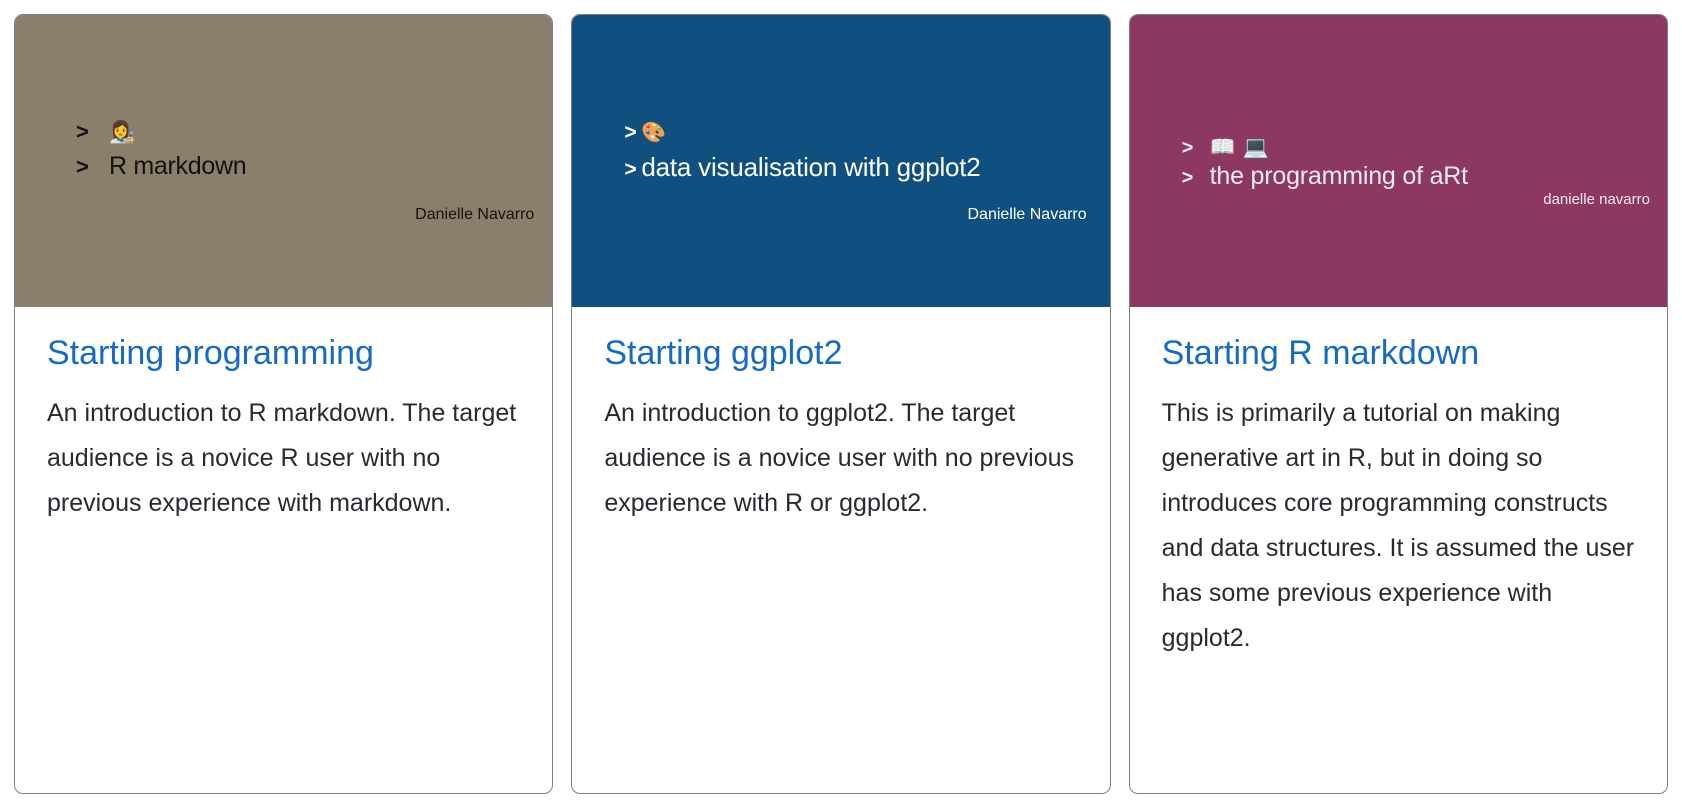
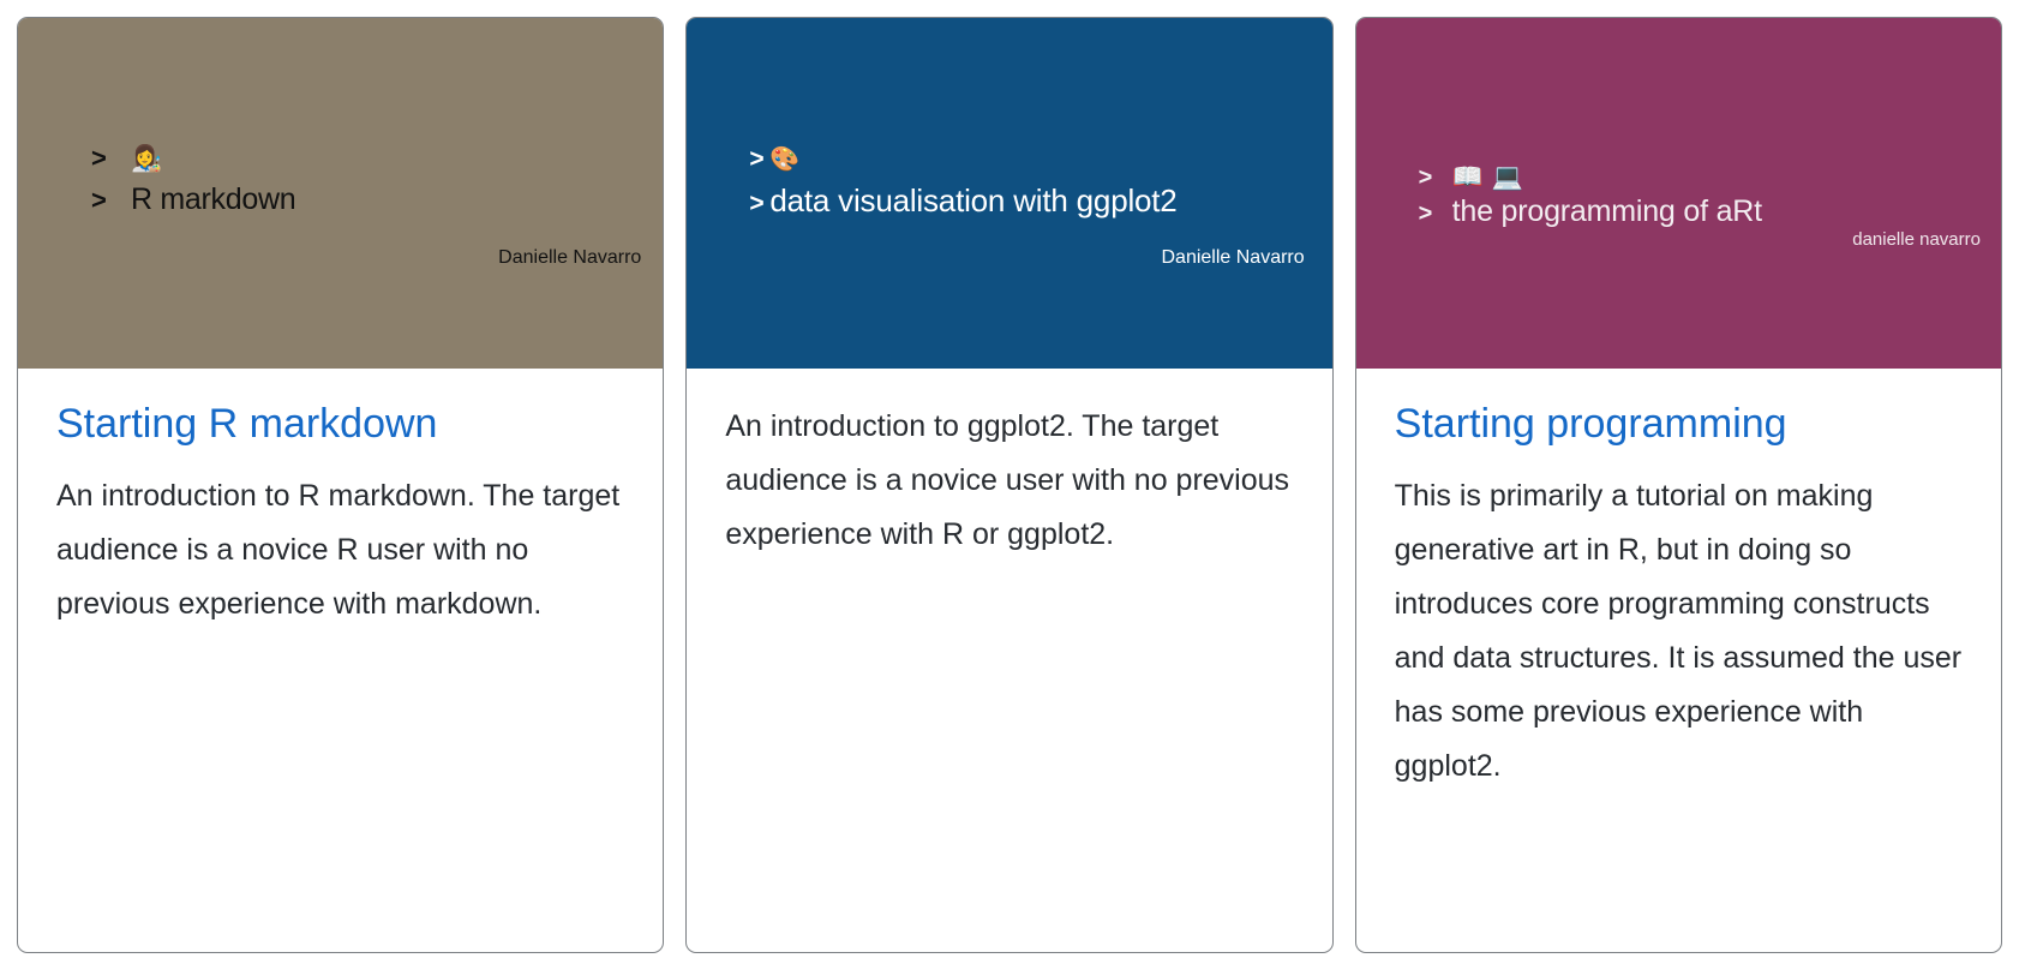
  >
  👩‍🎨
  >
  R markdown
  Danielle Navarro
- Starting programming
+ Starting R markdown
  An introduction to R markdown. The target audience is a novice R user with no previous experience with markdown.
  >
  🎨
  >
  data visualisation with ggplot2
  Danielle Navarro
- Starting ggplot2
  An introduction to ggplot2. The target audience is a novice user with no previous experience with R or ggplot2.
  >
  📖 💻
  >
  the programming of aRt
  danielle navarro
- Starting R markdown
+ Starting programming
  This is primarily a tutorial on making generative art in R, but in doing so introduces core programming constructs and data structures. It is assumed the user has some previous experience with ggplot2.
